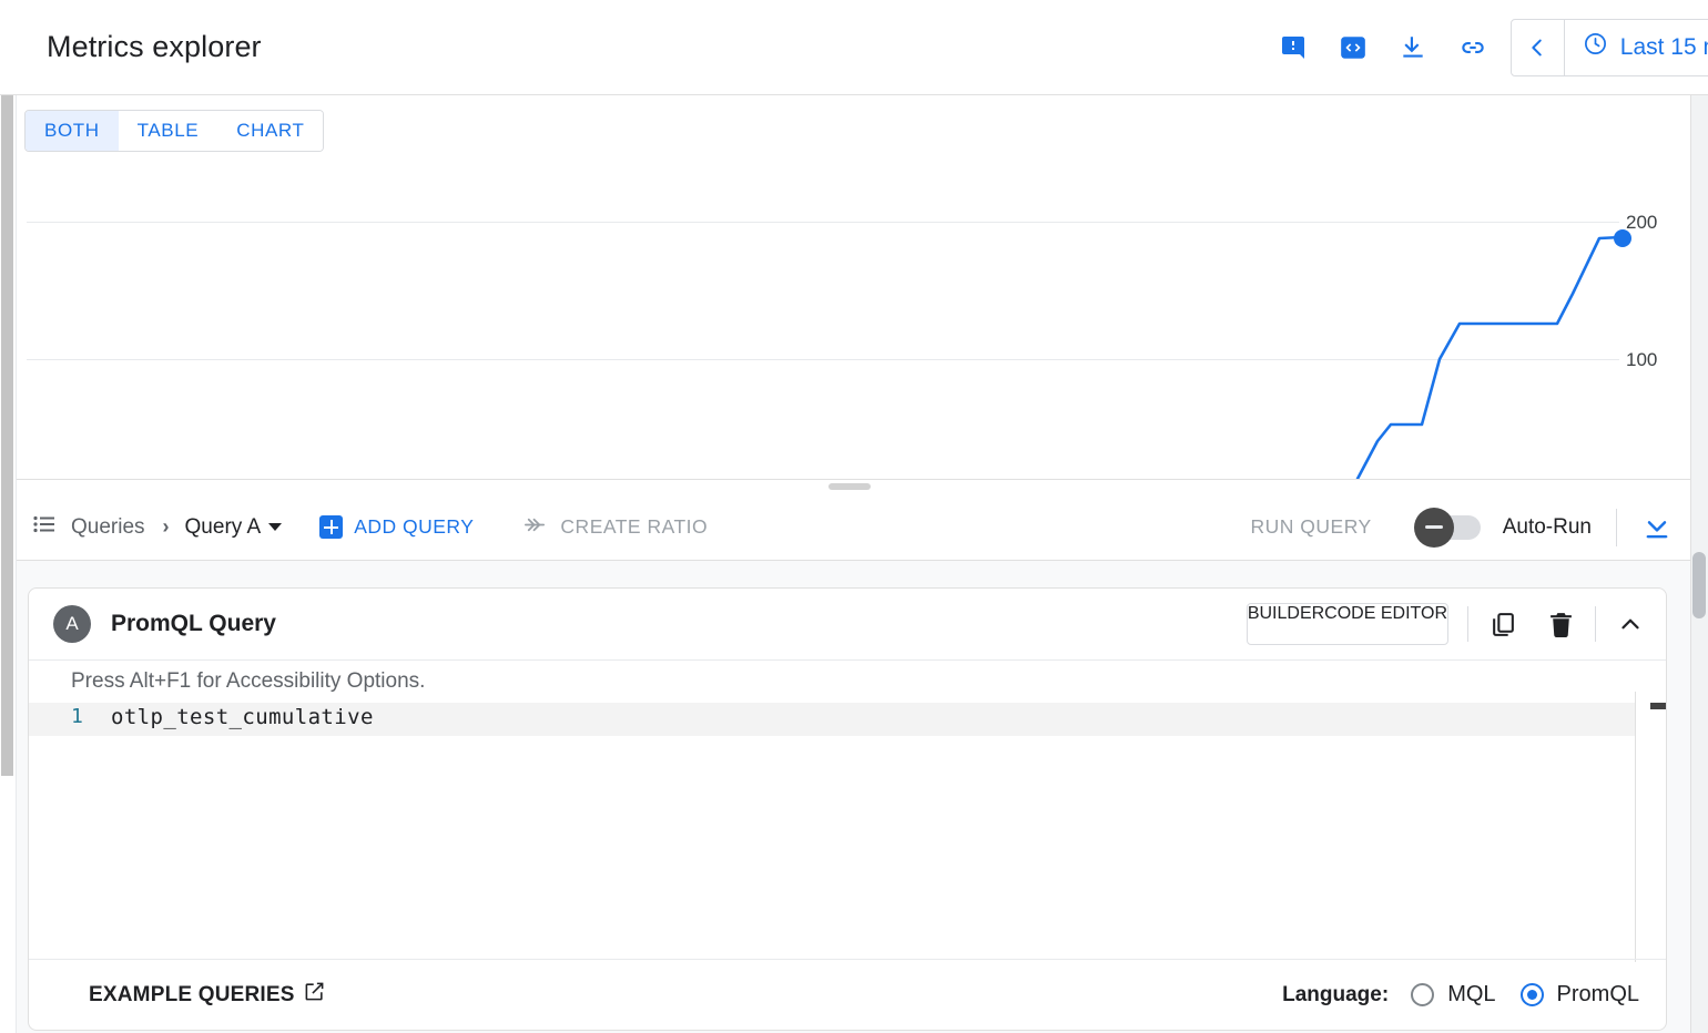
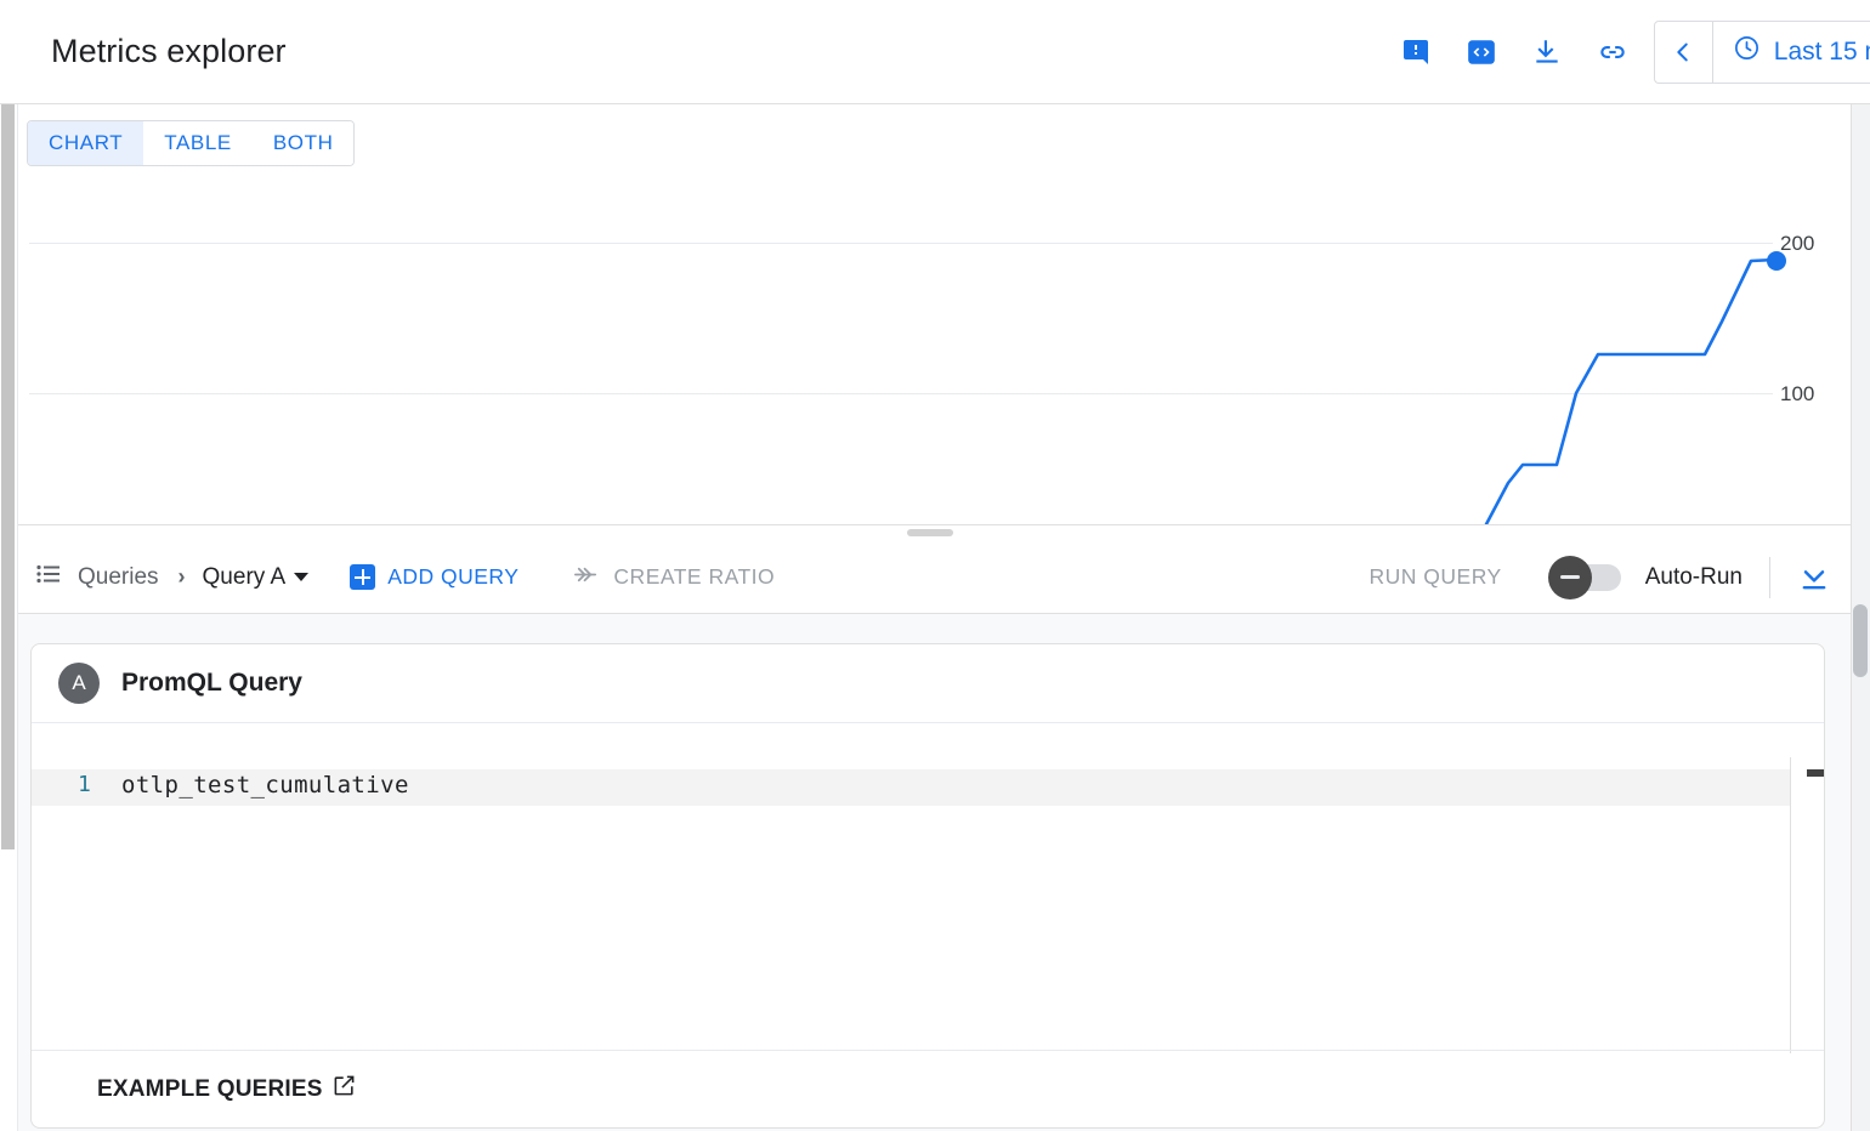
  Metrics explorer
  Last 15
- BOTH
+ CHART
  TABLE
- CHART
+ BOTH
  200
  100
  Queries
  ›
  Query A
  ADD QUERY
  CREATE RATIO
  RUN QUERY
  Auto-Run
  A
  PromQL Query
- BUILDER
- CODE EDITOR
- Press Alt+F1 for Accessibility Options.
  1
  otlp_test_cumulative
  EXAMPLE QUERIES
- Language:
- MQL
- PromQL
